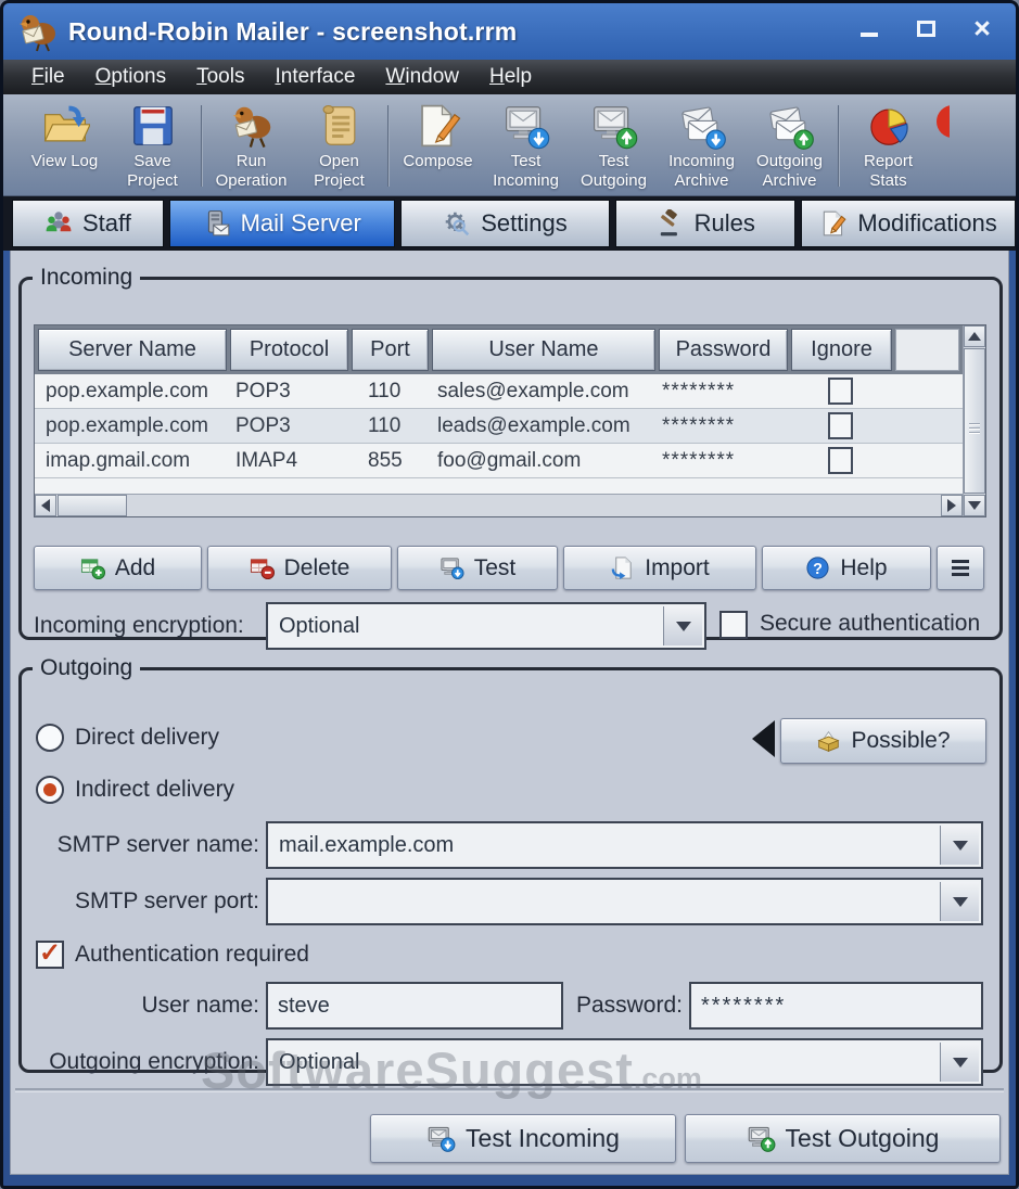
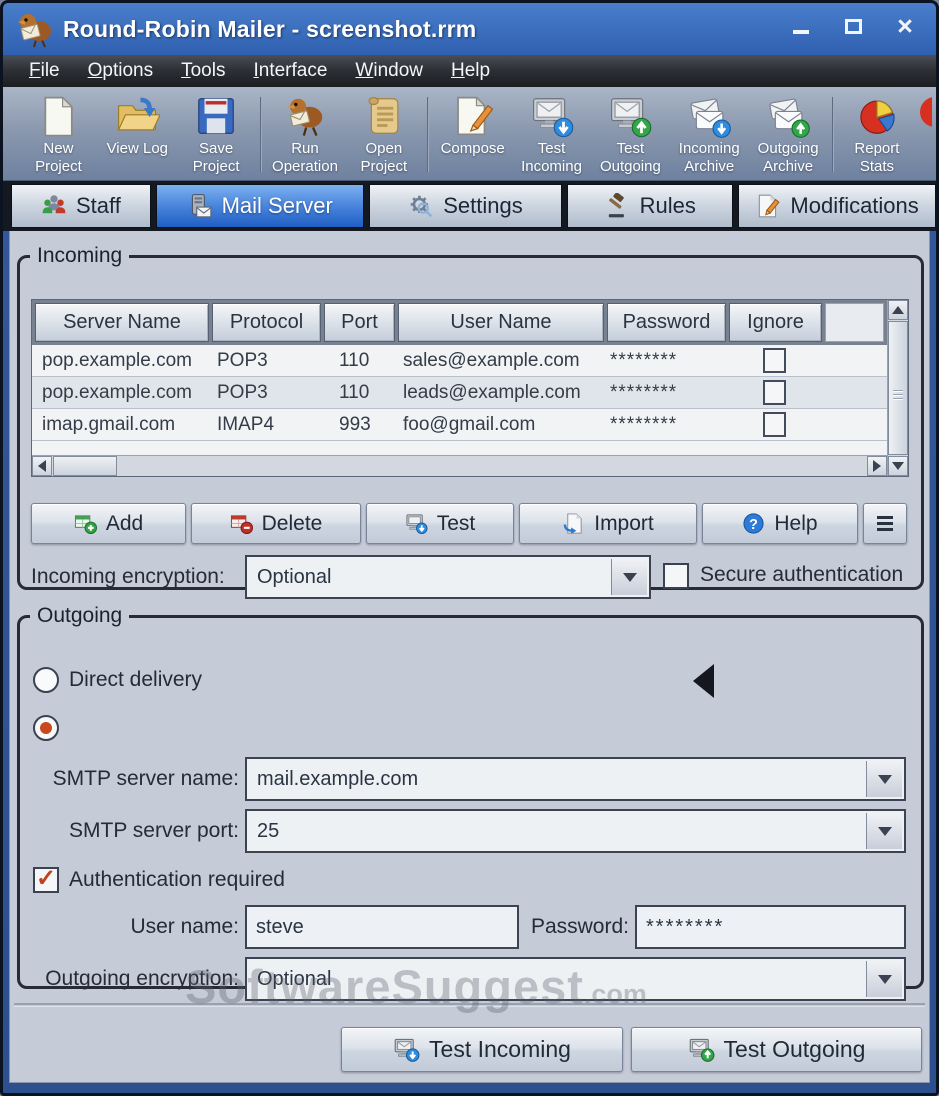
  Round-Robin Mailer - screenshot.rrm
  ×
  File
  Options
  Tools
  Interface
  Window
  Help
+ New Project
  View Log
  Save Project
  Run Operation
  Open Project
  Compose
  Test Incoming
  Test Outgoing
  Incoming Archive
  Outgoing Archive
  Report Stats
  Staff
  Mail Server
  Settings
  Rules
  Modifications
  Incoming
  Server Name
  Protocol
  Port
  User Name
  Password
  Ignore
  pop.example.com
  POP3
  110
  sales@example.com
  ********
  pop.example.com
  POP3
  110
  leads@example.com
  ********
  imap.gmail.com
  IMAP4
- 855
+ 993
  foo@gmail.com
  ********
  Add
  Delete
  Test
  Import
  ?
  Help
  Incoming encryption:
  Optional
  Secure authentication
  Outgoing
  Direct delivery
- Possible?
- Indirect delivery
  SMTP server name:
  mail.example.com
  SMTP server port:
+ 25
  ✓
  Authentication required
  User name:
  steve
  Password:
  ********
  Outgoing encryption:
  Optional
  SoftwareSuggest.com
  Test Incoming
  Test Outgoing
